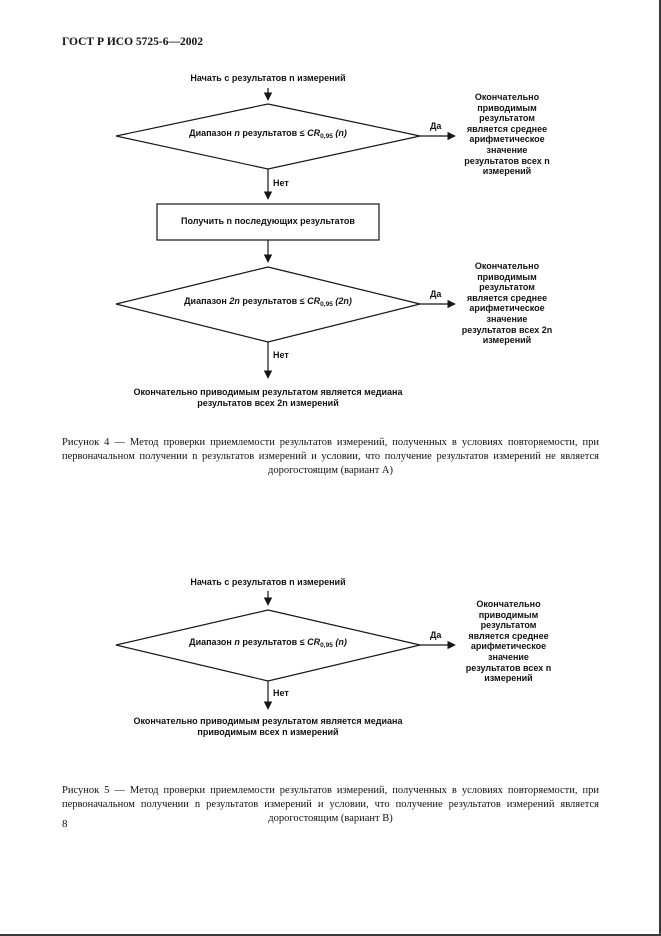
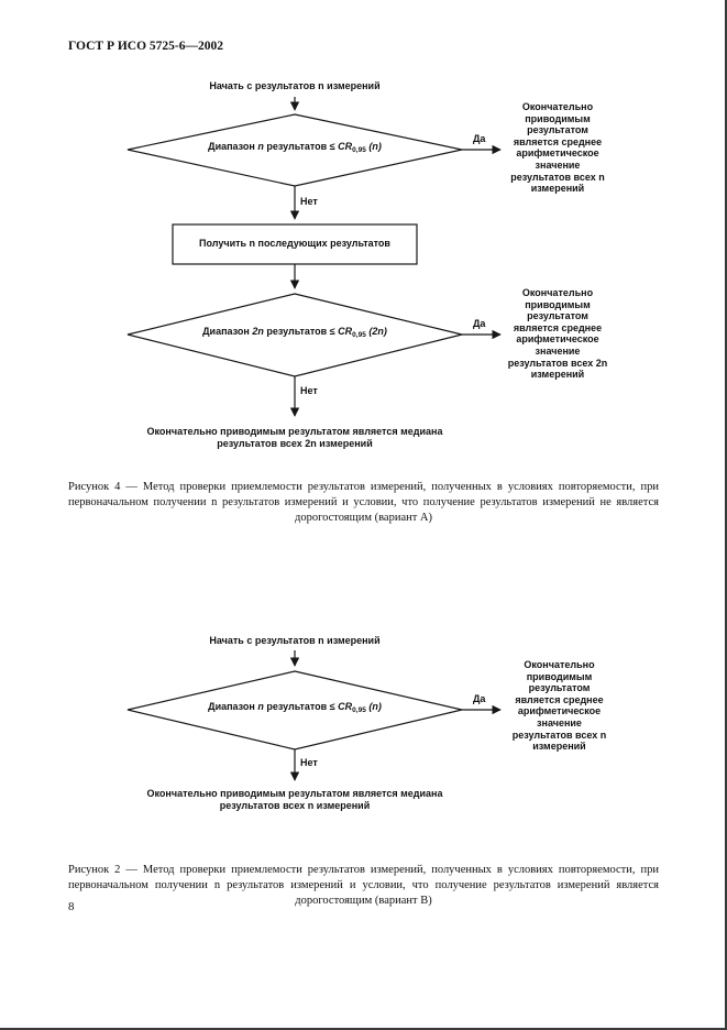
  ГОСТ Р ИСО 5725-6—2002
  Начать с результатов n измерений
  Диапазон n результатов ≤ CR (n)
  Да
  Окончательно приводимым результатом является среднее арифметическое значение результатов всех n измерений
  Нет
  Получить n последующих результатов
  Диапазон 2n результатов ≤ CR (2n)
  Да
  Окончательно приводимым результатом является среднее арифметическое значение результатов всех 2n измерений
  Нет
  Окончательно приводимым результатом является медиана результатов всех 2n измерений
  Рисунок 4 — Метод проверки приемлемости результатов измерений, полученных в условиях повторяемости, при первоначальном получении n результатов измерений и условии, что получение результатов измерений не является дорогостоящим (вариант А)
  Начать с результатов n измерений
  Диапазон n результатов ≤ CR (n)
  Да
  Окончательно приводимым результатом является среднее арифметическое значение результатов всех n измерений
  Нет
- Окончательно приводимым результатом является медиана приводимым всех n измерений
+ Окончательно приводимым результатом является медиана результатов всех n измерений
- Рисунок 5 — Метод проверки приемлемости результатов измерений, полученных в условиях повторяемости, при первоначальном получении n результатов измерений и условии, что получение результатов измерений является дорогостоящим (вариант В)
+ Рисунок 2 — Метод проверки приемлемости результатов измерений, полученных в условиях повторяемости, при первоначальном получении n результатов измерений и условии, что получение результатов измерений является дорогостоящим (вариант В)
  8
